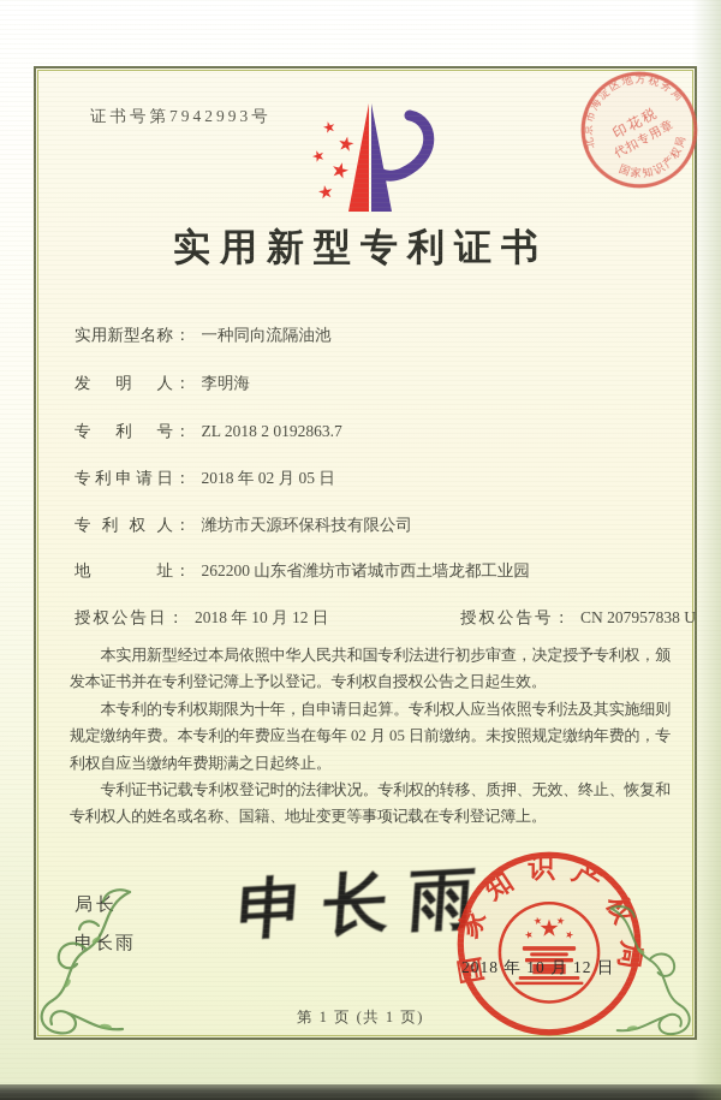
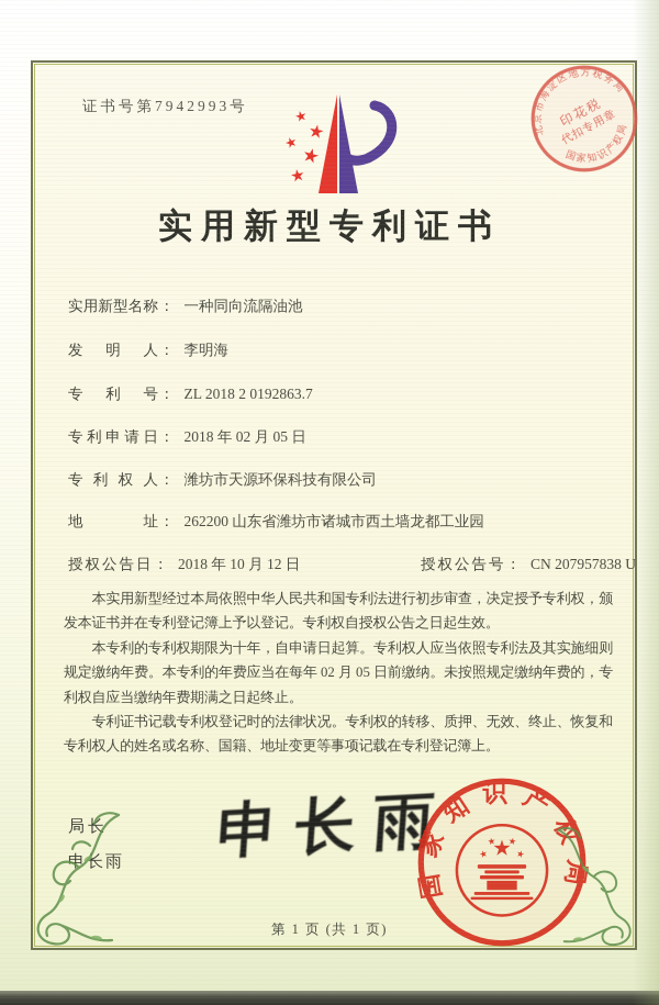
- 2018 年 10 月 12 日
